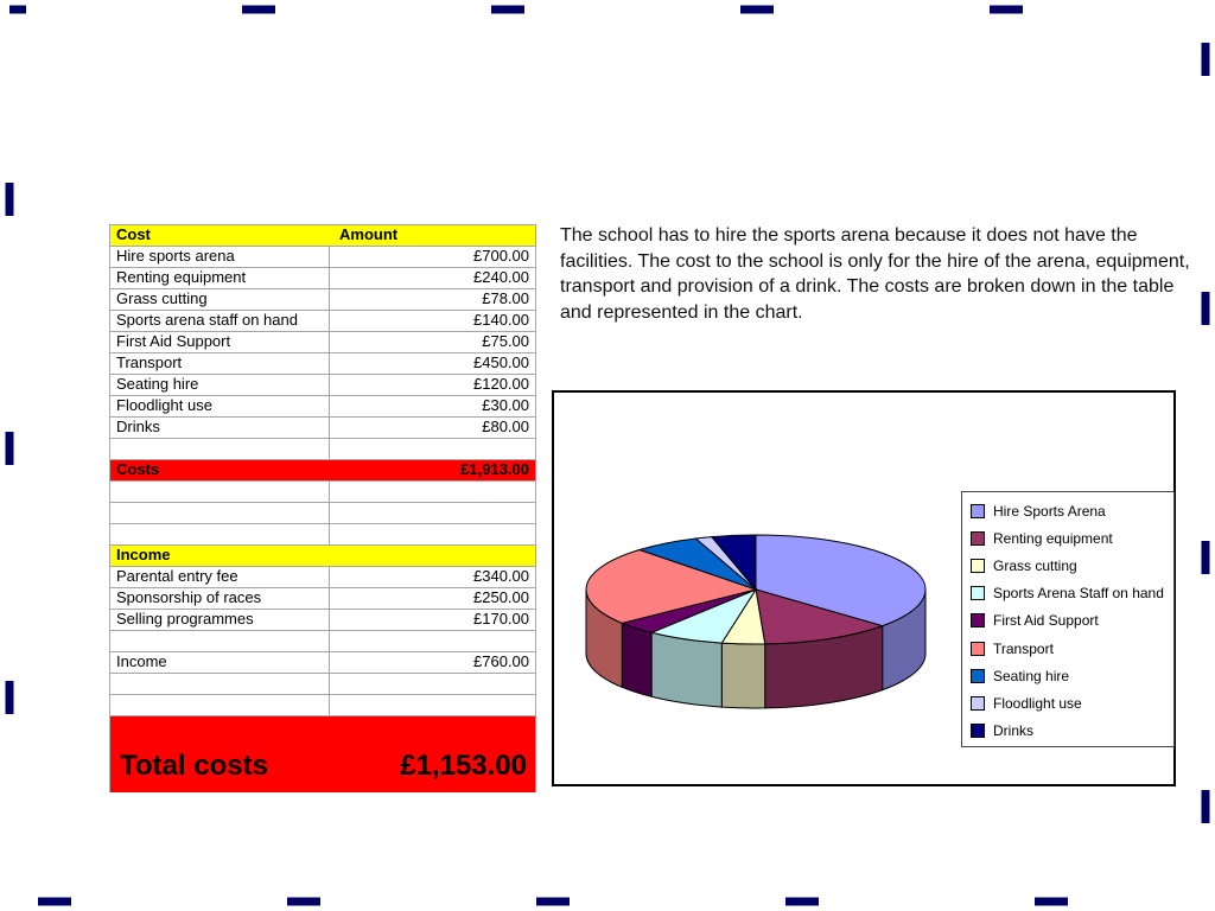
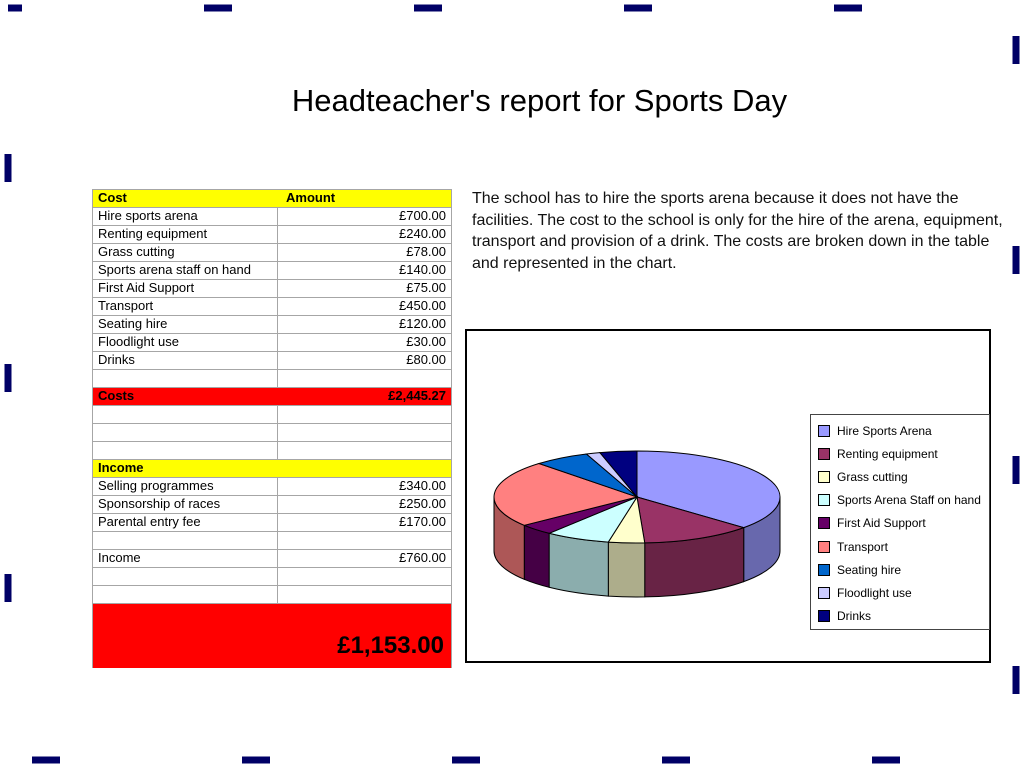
+ Headteacher's report for Sports Day
  The school has to hire the sports arena because it does not have the facilities. The cost to the school is only for the hire of the arena, equipment, transport and provision of a drink. The costs are broken down in the table and represented in the chart.
  Cost
  Amount
  Hire sports arena
  £700.00
  Renting equipment
  £240.00
  Grass cutting
  £78.00
  Sports arena staff on hand
  £140.00
  First Aid Support
  £75.00
  Transport
  £450.00
  Seating hire
  £120.00
  Floodlight use
  £30.00
  Drinks
  £80.00
  Costs
- £1,913.00
+ £2,445.27
  Income
- Parental entry fee
+ Selling programmes
  £340.00
  Sponsorship of races
  £250.00
- Selling programmes
+ Parental entry fee
  £170.00
  Income
  £760.00
- Total costs
  £1,153.00
  Hire Sports Arena
  Renting equipment
  Grass cutting
  Sports Arena Staff on hand
  First Aid Support
  Transport
  Seating hire
  Floodlight use
  Drinks
